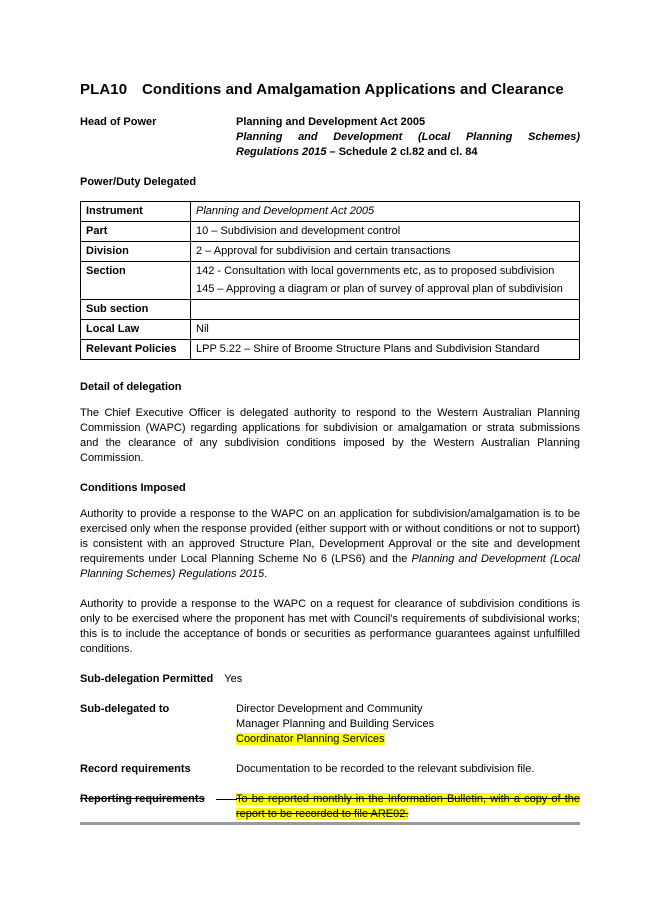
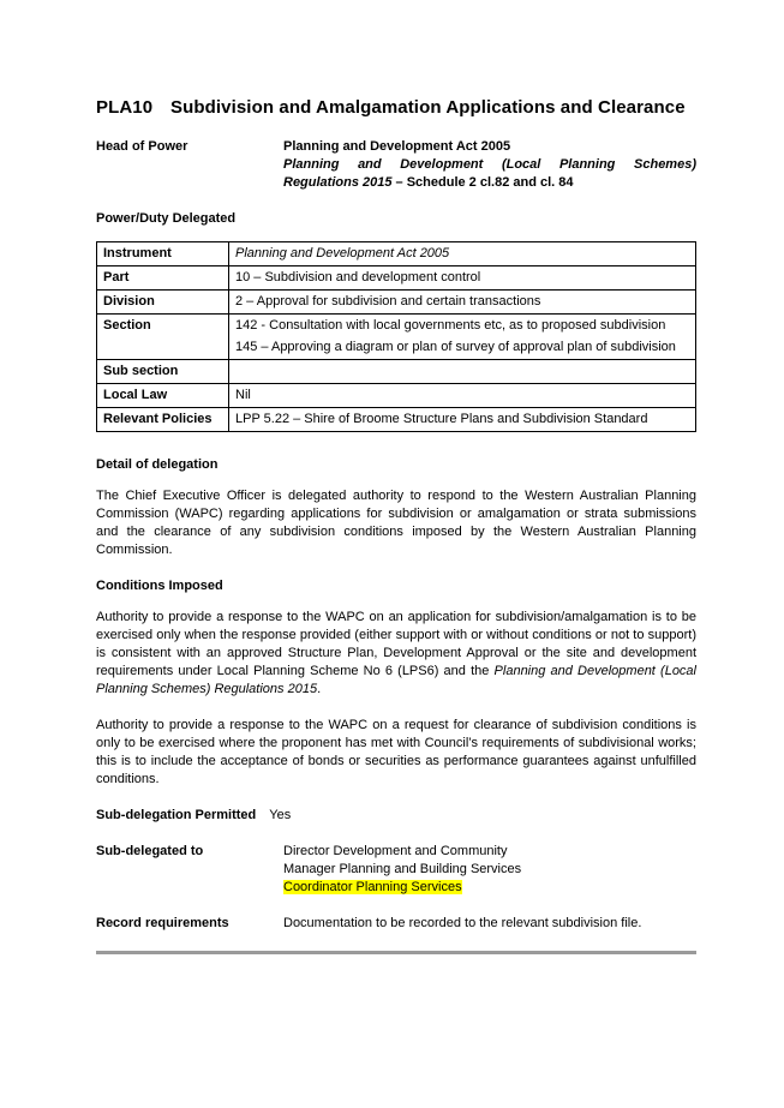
  PLA10
- Conditions and Amalgamation Applications and Clearance
+ Subdivision and Amalgamation Applications and Clearance
  Head of Power
  Planning and Development Act 2005
  Planning and Development (Local Planning Schemes) Regulations 2015 – Schedule 2 cl.82 and cl. 84
  Power/Duty Delegated
  Instrument	Planning and Development Act 2005
  Part	10 – Subdivision and development control
  Division	2 – Approval for subdivision and certain transactions
  Section	142 - Consultation with local governments etc, as to proposed subdivision 145 – Approving a diagram or plan of survey of approval plan of subdivision
  Sub section
  Local Law	Nil
  Relevant Policies	LPP 5.22 – Shire of Broome Structure Plans and Subdivision Standard
  Detail of delegation
  The Chief Executive Officer is delegated authority to respond to the Western Australian Planning Commission (WAPC) regarding applications for subdivision or amalgamation or strata submissions and the clearance of any subdivision conditions imposed by the Western Australian Planning Commission.
  Conditions Imposed
  Authority to provide a response to the WAPC on an application for subdivision/amalgamation is to be exercised only when the response provided (either support with or without conditions or not to support) is consistent with an approved Structure Plan, Development Approval or the site and development requirements under Local Planning Scheme No 6 (LPS6) and the Planning and Development (Local Planning Schemes) Regulations 2015.
  Authority to provide a response to the WAPC on a request for clearance of subdivision conditions is only to be exercised where the proponent has met with Council’s requirements of subdivisional works; this is to include the acceptance of bonds or securities as performance guarantees against unfulfilled conditions.
  Sub-delegation Permitted Yes
  Sub-delegated to
  Director Development and Community
  Manager Planning and Building Services
  Coordinator Planning Services
  Record requirements
  Documentation to be recorded to the relevant subdivision file.
- Reporting requirements
- To be reported monthly in the Information Bulletin, with a copy of the report to be recorded to file ARE02.
